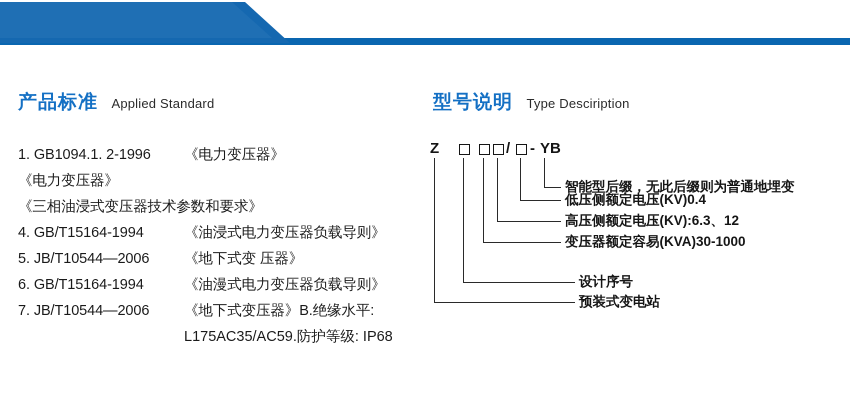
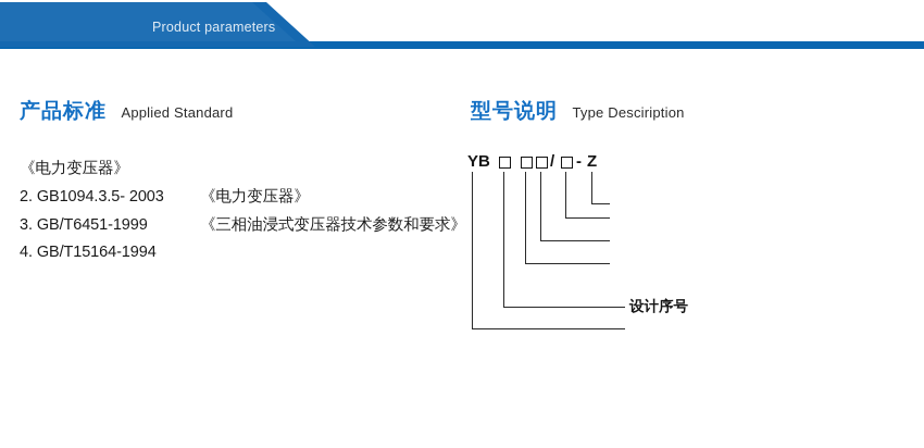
+ Product parameters
  产品标准 Applied Standard
- 1. GB1094.1. 2-1996
  《电力变压器》
+ 2. GB1094.3.5- 2003
  《电力变压器》
+ 3. GB/T6451-1999
  《三相油浸式变压器技术参数和要求》
  4. GB/T15164-1994
- 《油浸式电力变压器负载导则》
- 5. JB/T10544—2006
- 《地下式变 压器》
- 6. GB/T15164-1994
- 《油漫式电力变压器负载导则》
- 7. JB/T10544—2006
- 《地下式变压器》B.绝缘水平:
- L175AC35/AC59.防护等级: IP68
  型号说明 Type Desciription
- Z
+ YB
  /
  -
- YB
+ Z
- 智能型后缀，无此后缀则为普通地埋变
- 低压侧额定电压(KV)0.4
- 高压侧额定电压(KV):6.3、12
- 变压器额定容易(KVA)30-1000
  设计序号
- 预装式变电站
